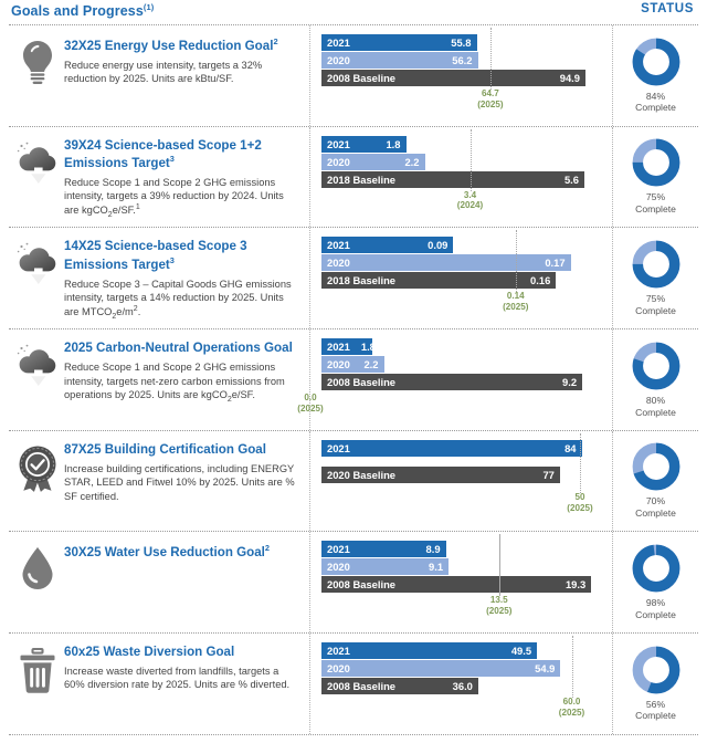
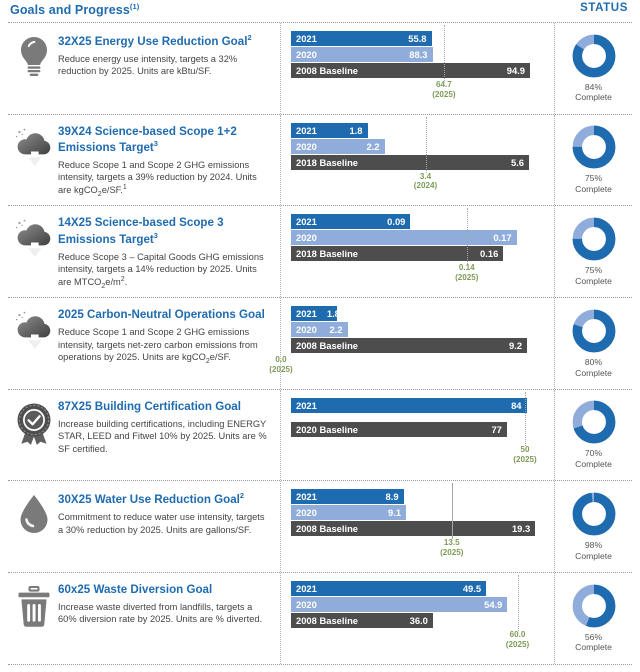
  Goals and Progress(1)
  STATUS
  32X25 Energy Use Reduction Goal2
  Reduce energy use intensity, targets a 32% reduction by 2025. Units are kBtu/SF.
  2021
  55.8
  2020
- 56.2
+ 88.3
  2008 Baseline
  94.9
  64.7
  (2025)
  84%
  Complete
  39X24 Science-based Scope 1+2 Emissions Target3
  Reduce Scope 1 and Scope 2 GHG emissions intensity, targets a 39% reduction by 2024. Units are kgCO e/SF.
  2021
  1.8
  2020
  2.2
  2018 Baseline
  5.6
  3.4
  (2024)
  75%
  Complete
  14X25 Science-based Scope 3 Emissions Target3
  Reduce Scope 3 – Capital Goods GHG emissions intensity, targets a 14% reduction by 2025. Units are MTCO e/m .
  2021
  0.09
  2020
  0.17
  2018 Baseline
  0.16
  0.14
  (2025)
  75%
  Complete
  2025 Carbon-Neutral Operations Goal
  Reduce Scope 1 and Scope 2 GHG emissions intensity, targets net-zero carbon emissions from operations by 2025. Units are kgCO e/SF.
  2021
  1.8
  2020
  2.2
  2008 Baseline
  9.2
  0.0
  (2025)
  80%
  Complete
  87X25 Building Certification Goal
  Increase building certifications, including ENERGY STAR, LEED and Fitwel 10% by 2025. Units are % SF certified.
  2021
  84
  2020 Baseline
  77
  50
  (2025)
  70%
  Complete
  30X25 Water Use Reduction Goal2
+ Commitment to reduce water use intensity, targets a 30% reduction by 2025. Units are gallons/SF.
  2021
  8.9
  2020
  9.1
  2008 Baseline
  19.3
  13.5
  (2025)
  98%
  Complete
  60x25 Waste Diversion Goal
  Increase waste diverted from landfills, targets a 60% diversion rate by 2025. Units are % diverted.
  2021
  49.5
  2020
  54.9
  2008 Baseline
  36.0
  60.0
  (2025)
  56%
  Complete
